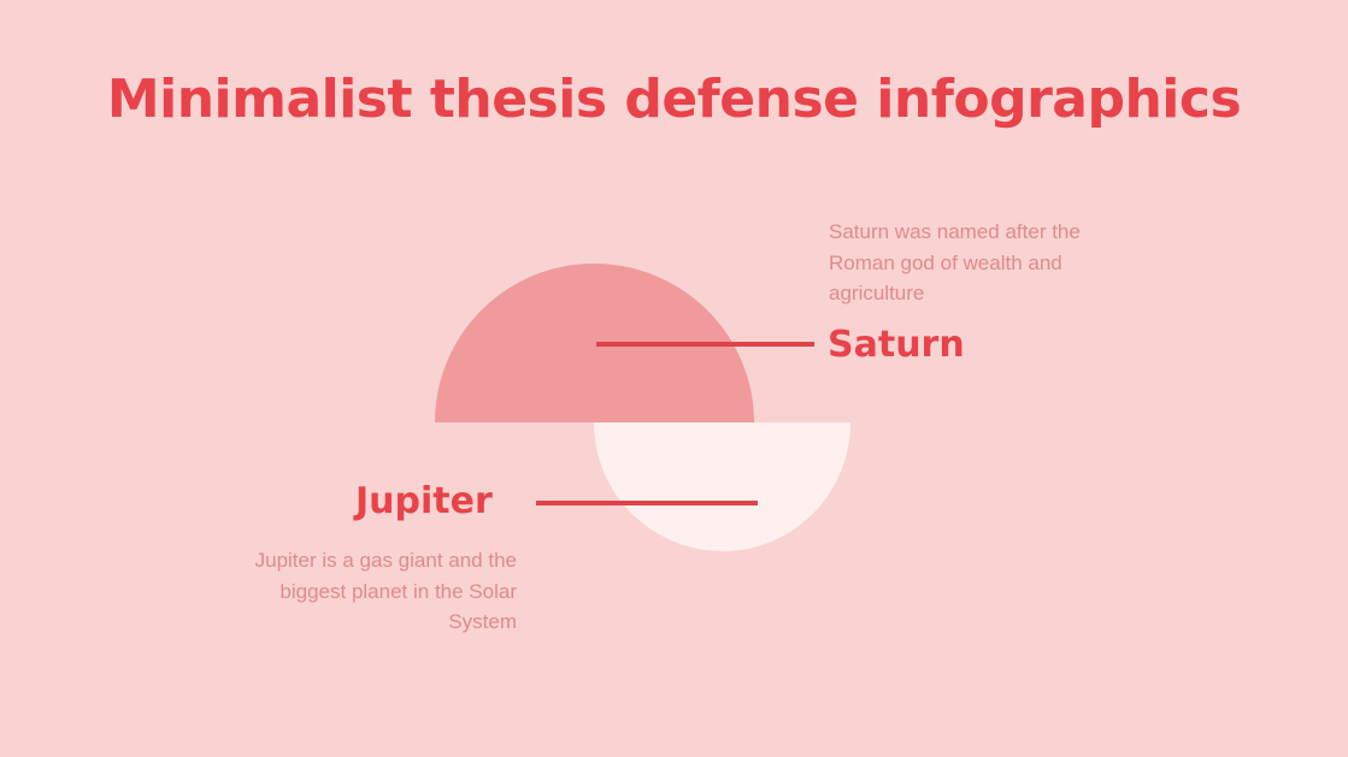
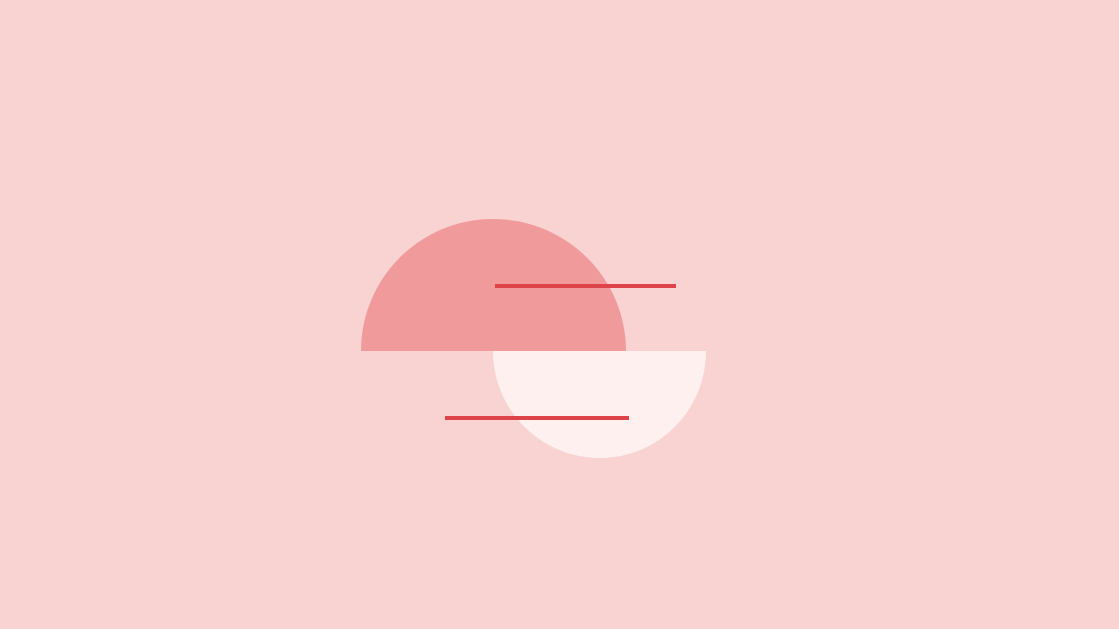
- Minimalist thesis defense infographics
- Saturn
- Saturn was named after the Roman god of wealth and agriculture
- Jupiter
- Jupiter is a gas giant and the biggest planet in the Solar System
